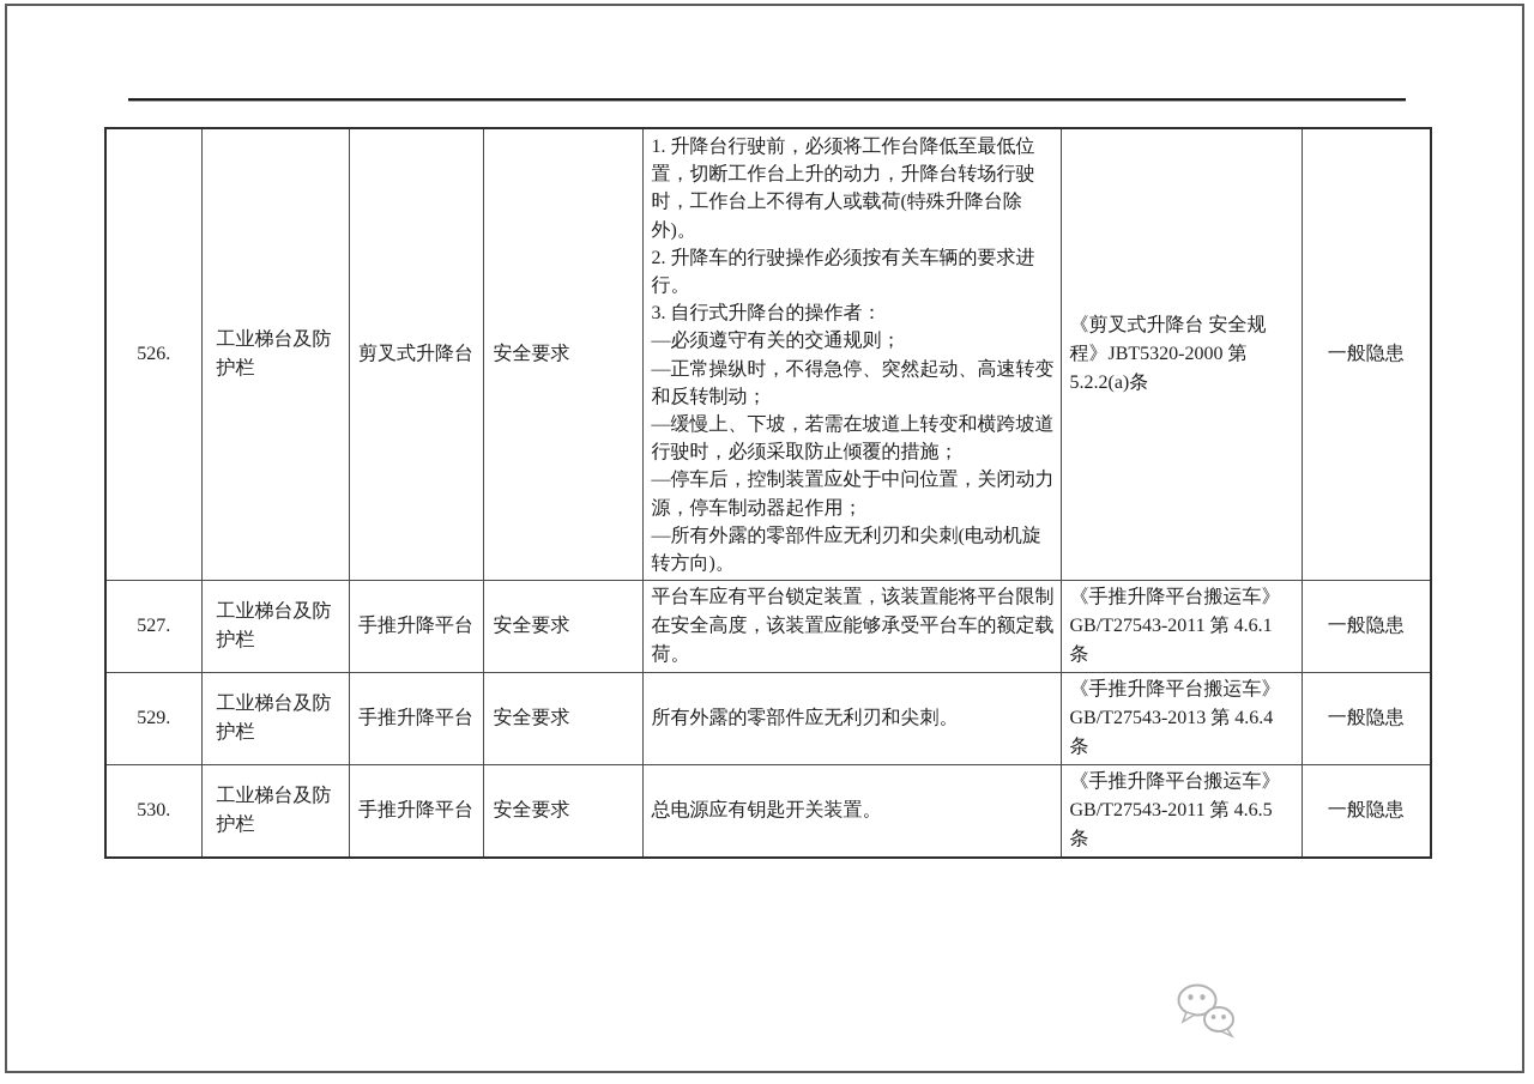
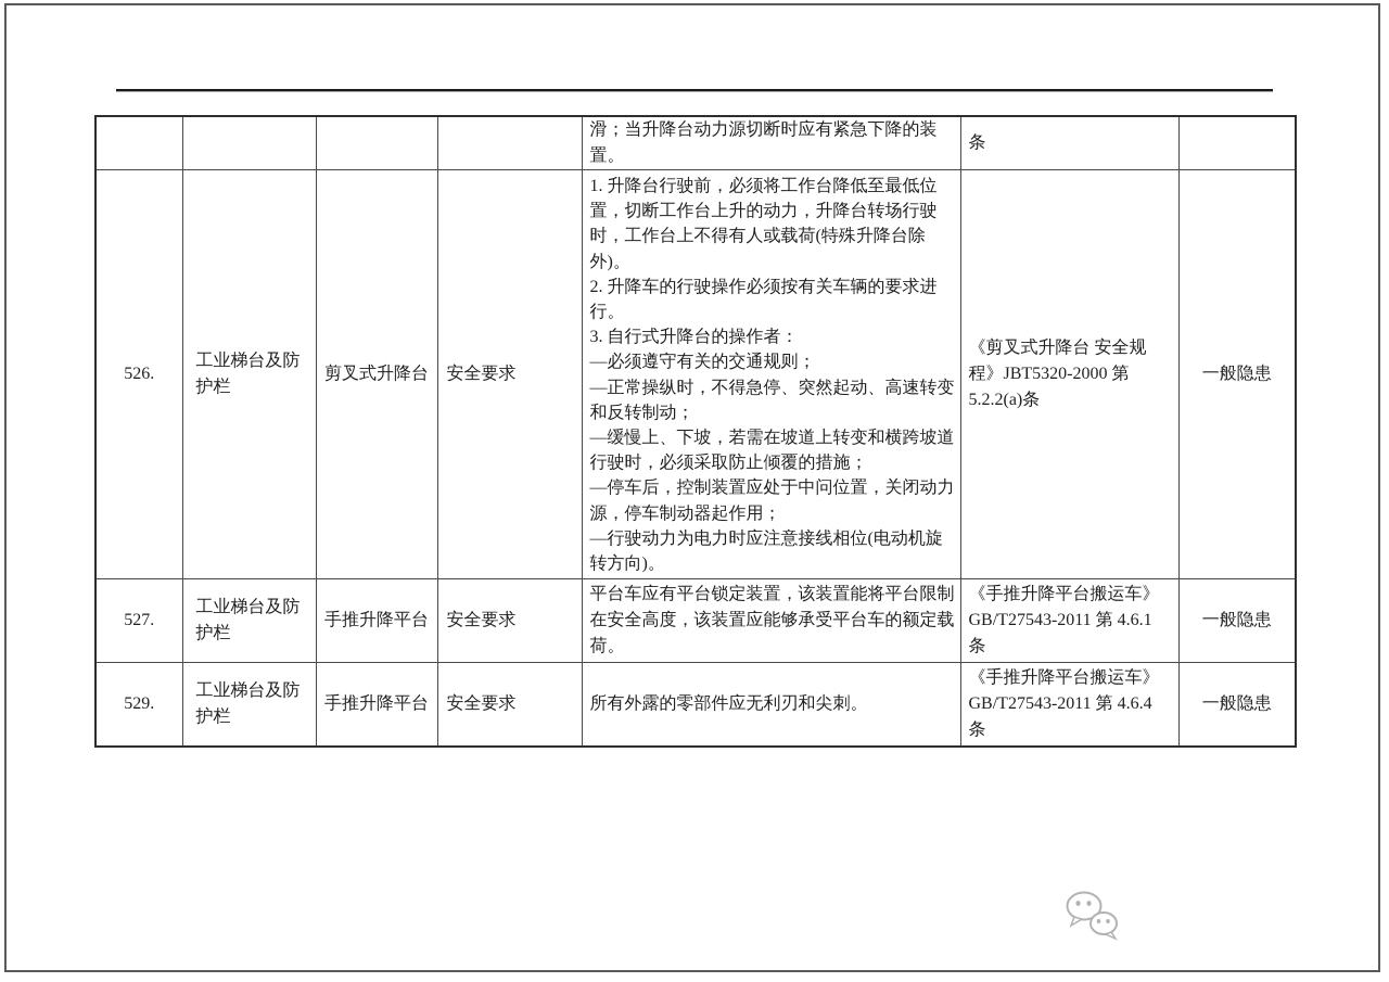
+ 				滑；当升降台动力源切断时应有紧急下降的装置。	条
- 526.	工业梯台及防护栏	剪叉式升降台	安全要求	1. 升降台行驶前，必须将工作台降低至最低位置，切断工作台上升的动力，升降台转场行驶时，工作台上不得有人或载荷(特殊升降台除外)。 2. 升降车的行驶操作必须按有关车辆的要求进行。 3. 自行式升降台的操作者： —必须遵守有关的交通规则； —正常操纵时，不得急停、突然起动、高速转变和反转制动； —缓慢上、下坡，若需在坡道上转变和横跨坡道行驶时，必须采取防止倾覆的措施； —停车后，控制装置应处于中问位置，关闭动力源，停车制动器起作用； —所有外露的零部件应无利刃和尖刺(电动机旋转方向)。	《剪叉式升降台 安全规程》JBT5320-2000 第 5.2.2(a)条	一般隐患
+ 526.	工业梯台及防护栏	剪叉式升降台	安全要求	1. 升降台行驶前，必须将工作台降低至最低位置，切断工作台上升的动力，升降台转场行驶时，工作台上不得有人或载荷(特殊升降台除外)。 2. 升降车的行驶操作必须按有关车辆的要求进行。 3. 自行式升降台的操作者： —必须遵守有关的交通规则； —正常操纵时，不得急停、突然起动、高速转变和反转制动； —缓慢上、下坡，若需在坡道上转变和横跨坡道行驶时，必须采取防止倾覆的措施； —停车后，控制装置应处于中问位置，关闭动力源，停车制动器起作用； —行驶动力为电力时应注意接线相位(电动机旋转方向)。	《剪叉式升降台 安全规程》JBT5320-2000 第 5.2.2(a)条	一般隐患
  527.	工业梯台及防护栏	手推升降平台	安全要求	平台车应有平台锁定装置，该装置能将平台限制在安全高度，该装置应能够承受平台车的额定载荷。	《手推升降平台搬运车》GB/T27543-2011 第 4.6.1 条	一般隐患
- 529.	工业梯台及防护栏	手推升降平台	安全要求	所有外露的零部件应无利刃和尖刺。	《手推升降平台搬运车》GB/T27543-2013 第 4.6.4 条	一般隐患
+ 529.	工业梯台及防护栏	手推升降平台	安全要求	所有外露的零部件应无利刃和尖刺。	《手推升降平台搬运车》GB/T27543-2011 第 4.6.4 条	一般隐患
- 530.	工业梯台及防护栏	手推升降平台	安全要求	总电源应有钥匙开关装置。	《手推升降平台搬运车》GB/T27543-2011 第 4.6.5 条	一般隐患
